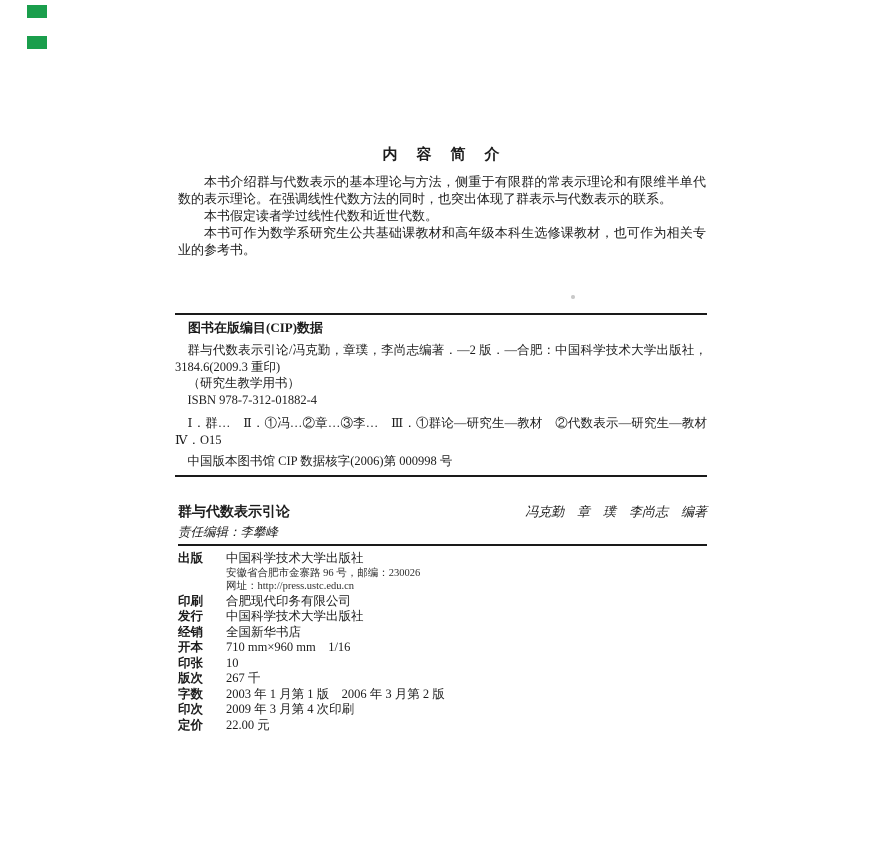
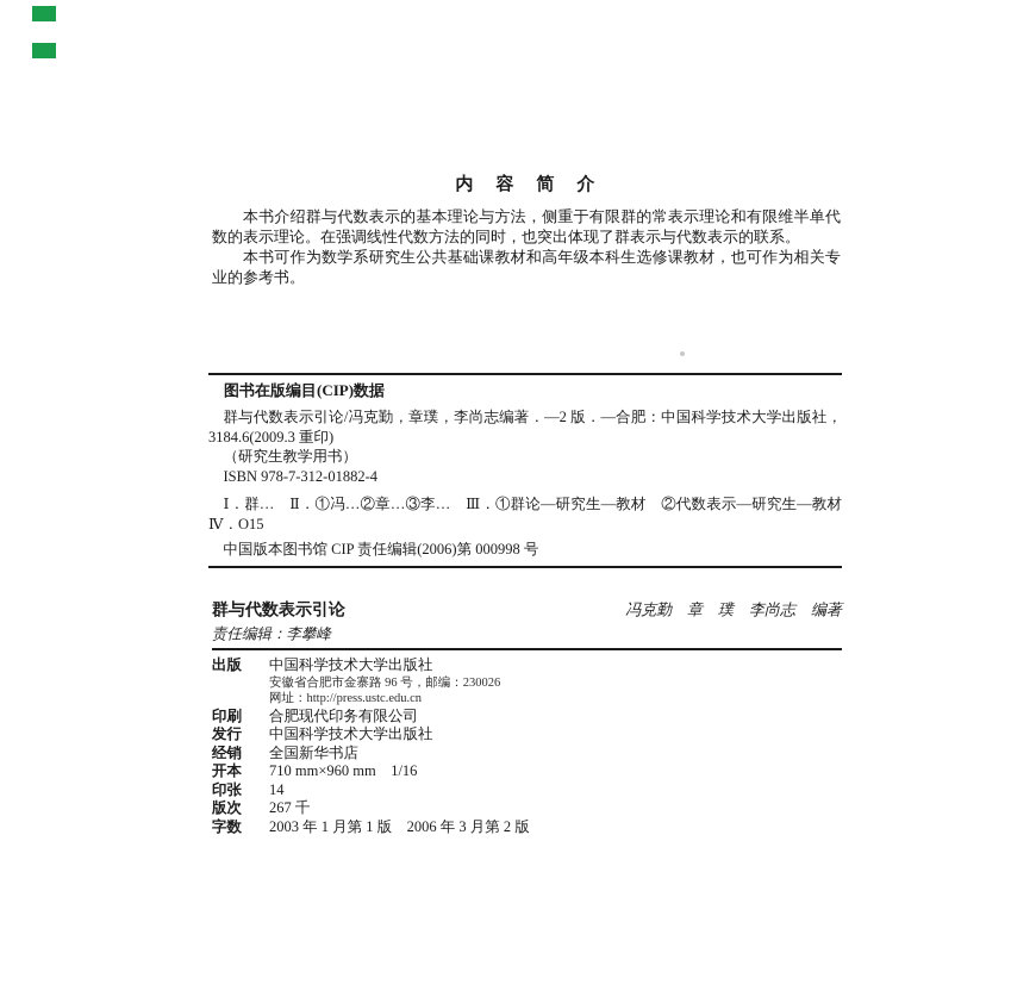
  内 容 简 介
  本书介绍群与代数表示的基本理论与方法，侧重于有限群的常表示理论和有限维半单代数的表示理论。在强调线性代数方法的同时，也突出体现了群表示与代数表示的联系。
- 本书假定读者学过线性代数和近世代数。
  本书可作为数学系研究生公共基础课教材和高年级本科生选修课教材，也可作为相关专业的参考书。
  图书在版编目(CIP)数据
  群与代数表示引论/冯克勤，章璞，李尚志编著．—2 版．—合肥：中国科学技术大学出版社，3184.6(2009.3 重印)
  （研究生教学用书）
  ISBN 978-7-312-01882-4
  Ⅰ．群… Ⅱ．①冯…②章…③李… Ⅲ．①群论—研究生—教材 ②代数表示—研究生—教材 Ⅳ．O15
- 中国版本图书馆 CIP 数据核字(2006)第 000998 号
+ 中国版本图书馆 CIP 责任编辑(2006)第 000998 号
  群与代数表示引论
  冯克勤 章 璞 李尚志 编著
  责任编辑：李攀峰
  出版
  中国科学技术大学出版社
  安徽省合肥市金寨路 96 号，邮编：230026
  网址：http://press.ustc.edu.cn
  印刷
  合肥现代印务有限公司
  发行
  中国科学技术大学出版社
  经销
  全国新华书店
  开本
  710 mm×960 mm 1/16
  印张
- 10
+ 14
  版次
  267 千
  字数
  2003 年 1 月第 1 版 2006 年 3 月第 2 版
- 印次
- 2009 年 3 月第 4 次印刷
- 定价
- 22.00 元
